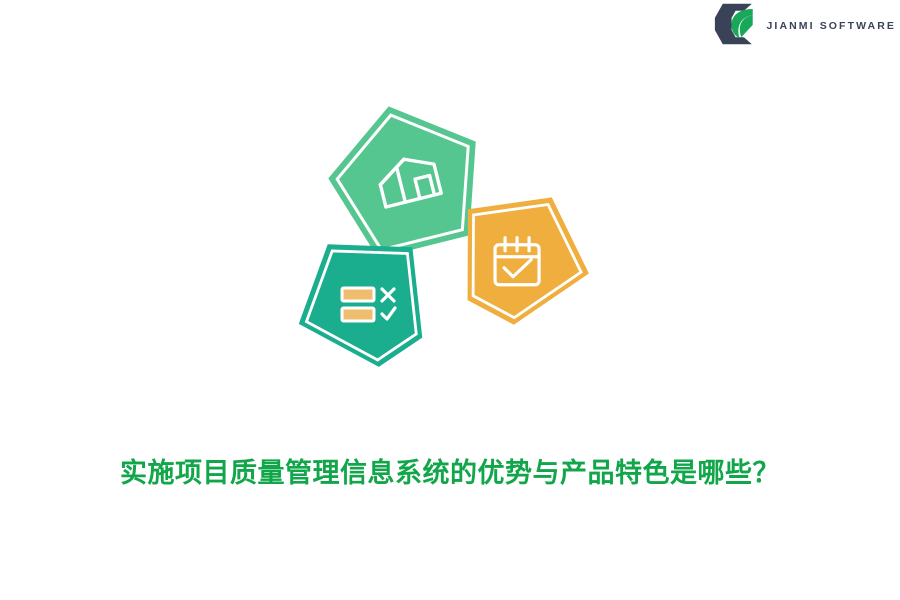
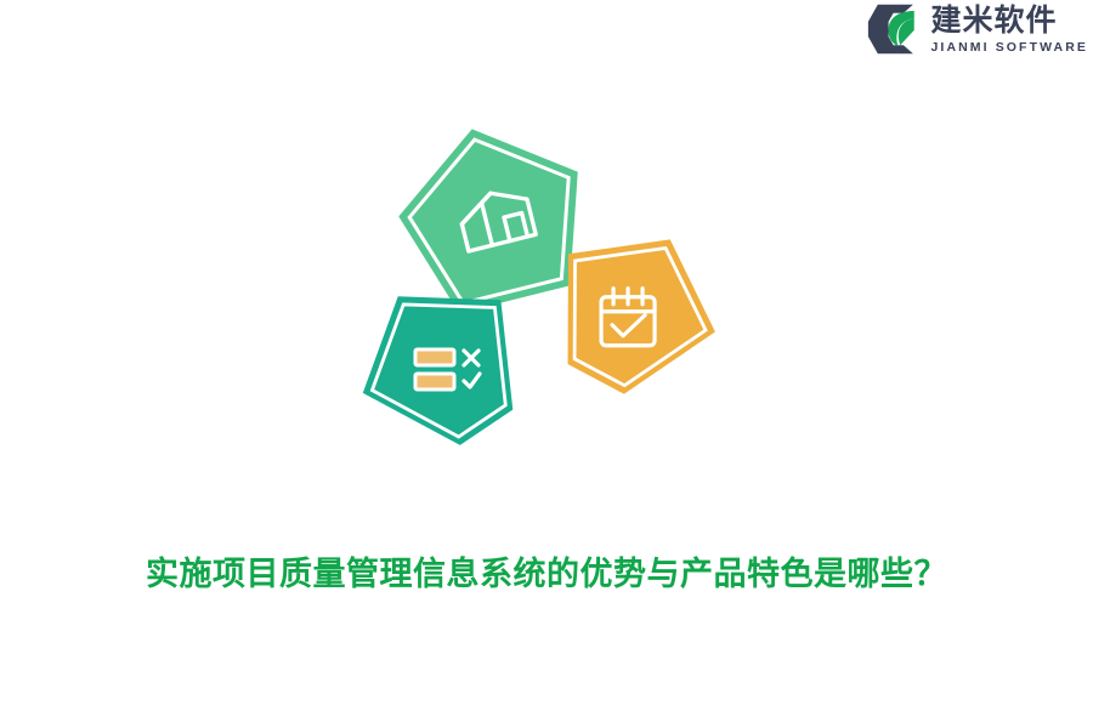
+ 建米软件
  JIANMI SOFTWARE
  实施项目质量管理信息系统的优势与产品特色是哪些？
